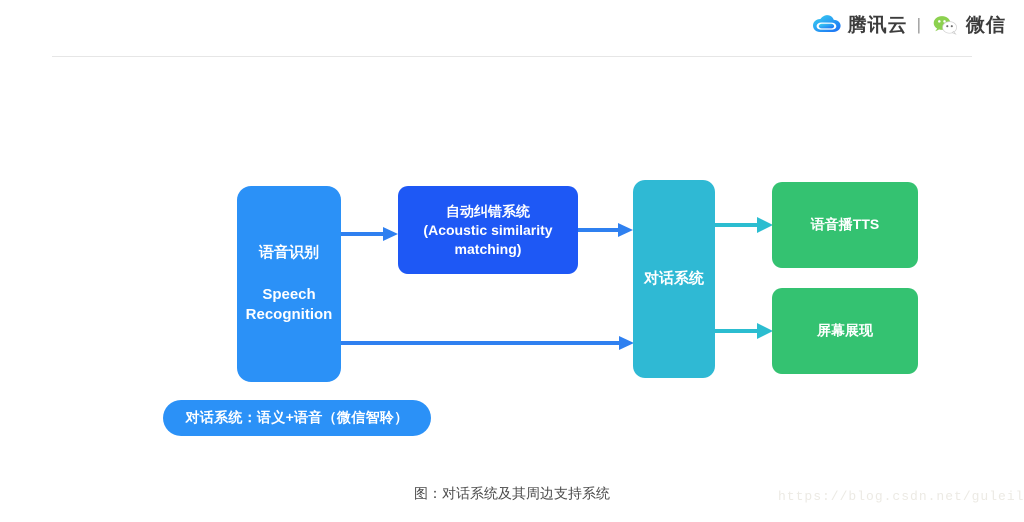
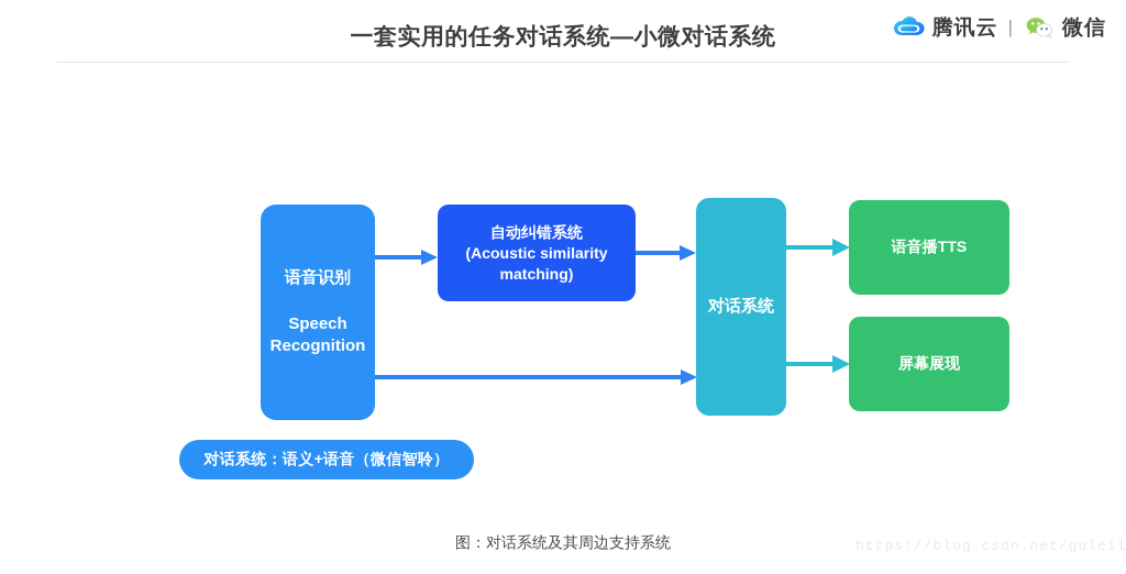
+ 一套实用的任务对话系统—小微对话系统
  腾讯云
  |
  微信
  语音识别
  Speech
  Recognition
  自动纠错系统
  (Acoustic similarity
  matching)
  对话系统
  语音播TTS
  屏幕展现
  对话系统：语义+语音（微信智聆）
  图：对话系统及其周边支持系统
  https://blog.csdn.net/guleil
